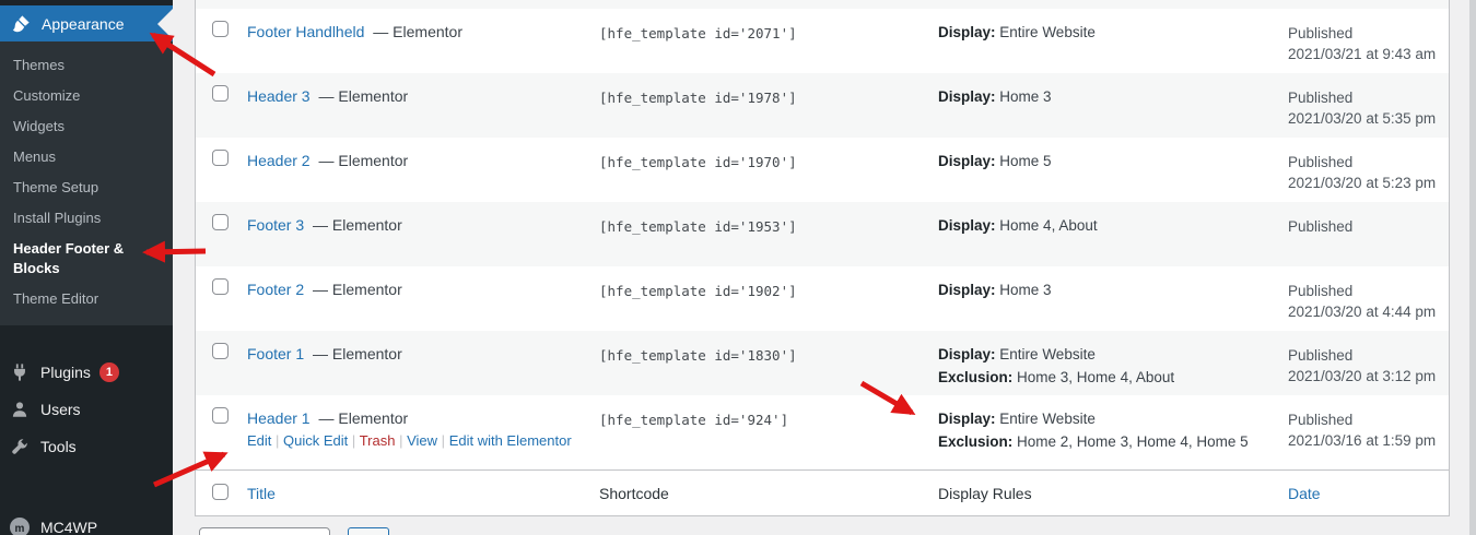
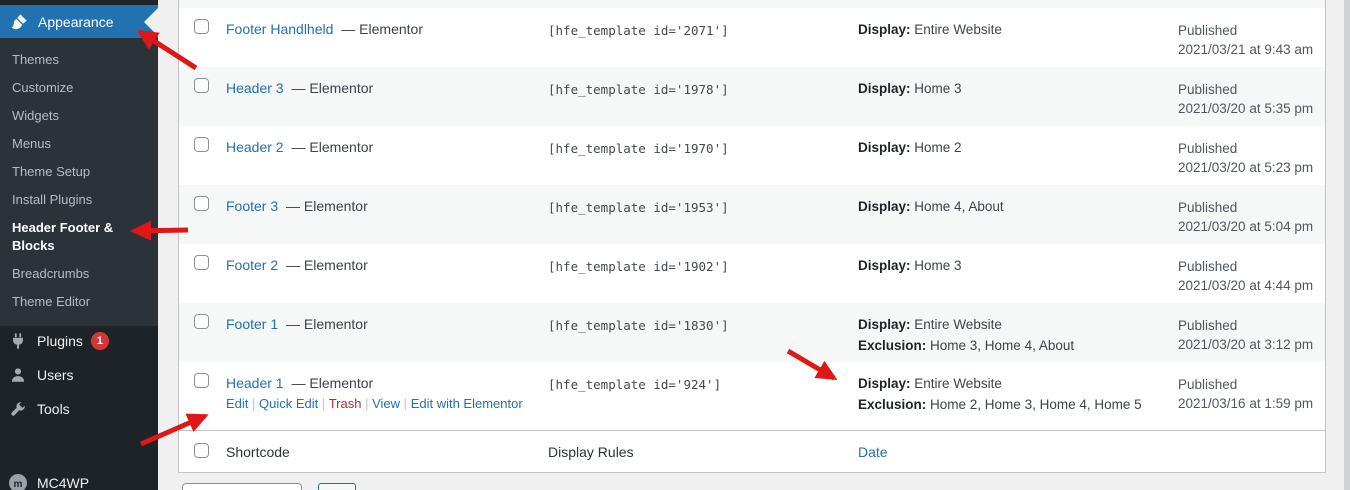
  Appearance
  Themes
  Customize
  Widgets
  Menus
  Theme Setup
  Install Plugins
  Header Footer & Blocks
+ Breadcrumbs
  Theme Editor
  Plugins
  1
  Users
  Tools
  m
  MC4WP
  Footer Handlheld — Elementor
  [hfe_template id='2071']
  Display: Entire Website
  Published
  2021/03/21 at 9:43 am
  Header 3 — Elementor
  [hfe_template id='1978']
  Display: Home 3
  Published
  2021/03/20 at 5:35 pm
  Header 2 — Elementor
  [hfe_template id='1970']
- Display: Home 5
+ Display: Home 2
  Published
  2021/03/20 at 5:23 pm
  Footer 3 — Elementor
  [hfe_template id='1953']
  Display: Home 4, About
  Published
+ 2021/03/20 at 5:04 pm
  Footer 2 — Elementor
  [hfe_template id='1902']
  Display: Home 3
  Published
  2021/03/20 at 4:44 pm
  Footer 1 — Elementor
  [hfe_template id='1830']
  Display: Entire Website
  Exclusion: Home 3, Home 4, About
  Published
  2021/03/20 at 3:12 pm
  Header 1 — Elementor
  Edit | Quick Edit | Trash | View | Edit with Elementor
  [hfe_template id='924']
  Display: Entire Website
  Exclusion: Home 2, Home 3, Home 4, Home 5
  Published
  2021/03/16 at 1:59 pm
- Title
  Shortcode
  Display Rules
  Date
